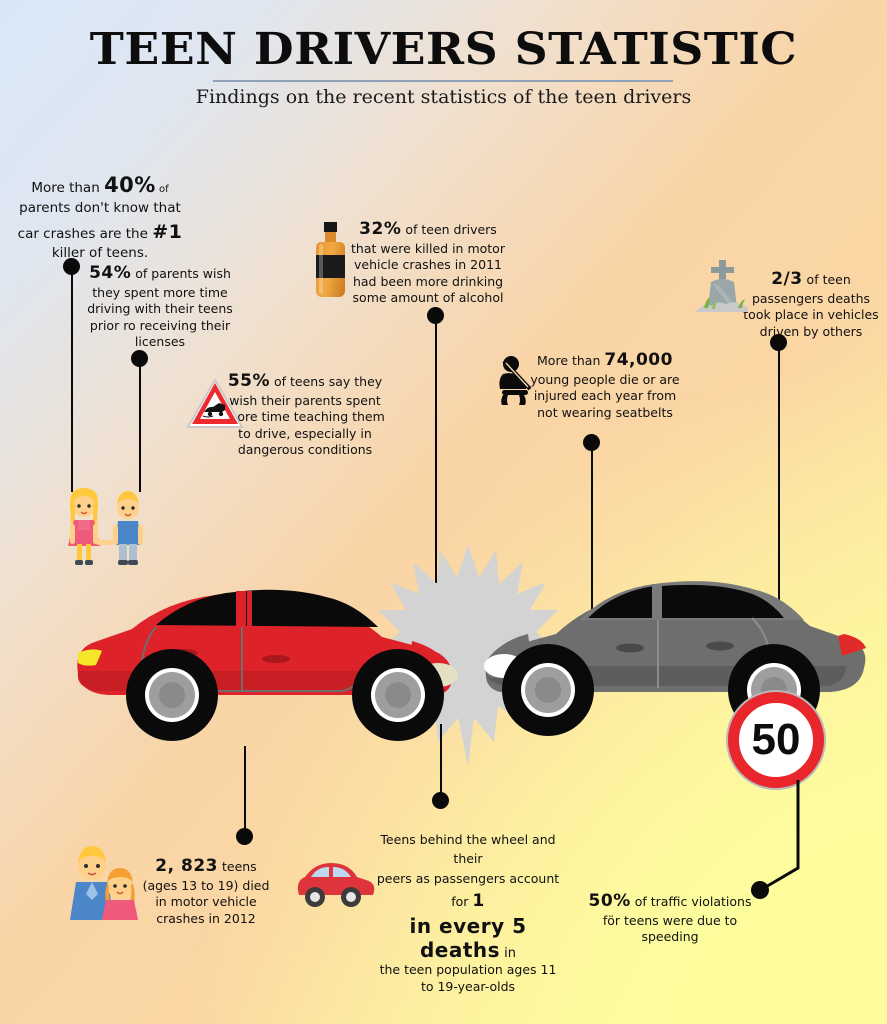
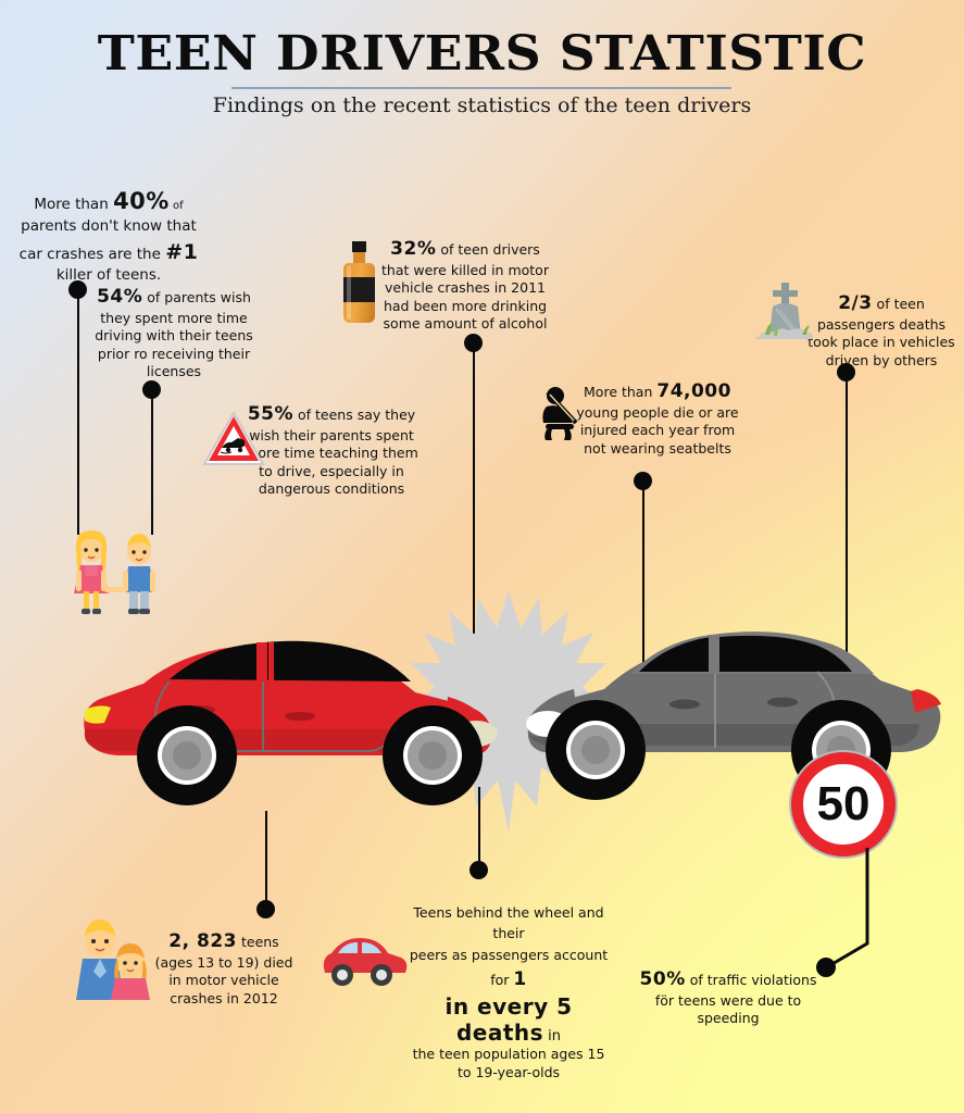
  TEEN DRIVERS STATISTIC
  Findings on the recent statistics of the teen drivers
  More than 40% of
  parents don't know that
  car crashes are the #1
  killer of teens.
  54% of parents wish they spent more time driving with their teens prior ro receiving their licenses
  55% of teens say they wish their parents spent ore time teaching them to drive, especially in dangerous conditions
  32% of teen drivers that were killed in motor vehicle crashes in 2011 had been more drinking some amount of alcohol
  More than 74,000
  young people die or are injured each year from not wearing seatbelts
  2/3 of teen passengers deaths took place in vehicles driven by others
  50
  2, 823 teens (ages 13 to 19) died in motor vehicle crashes in 2012
  Teens behind the wheel and their
  peers as passengers account for 1
  in every 5 deaths in
- the teen population ages 11 to 19-year-olds
+ the teen population ages 15 to 19-year-olds
  50% of traffic violations för teens were due to speeding
